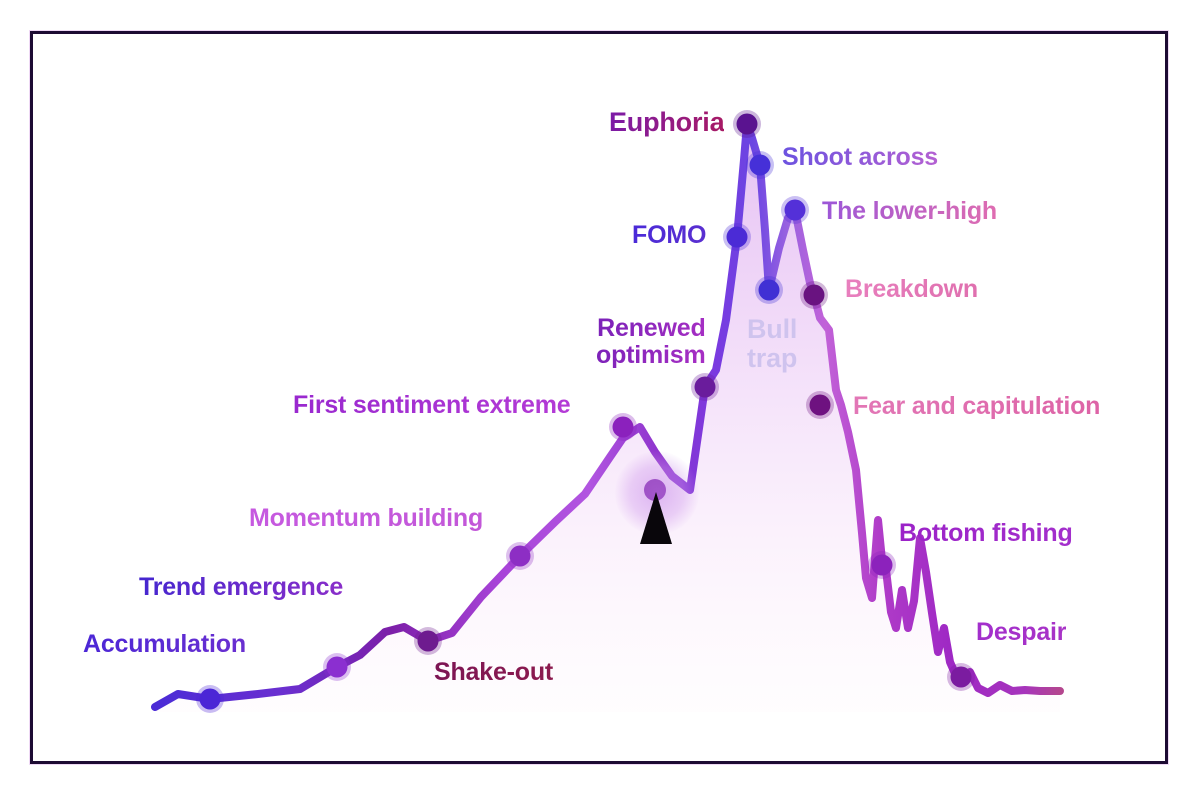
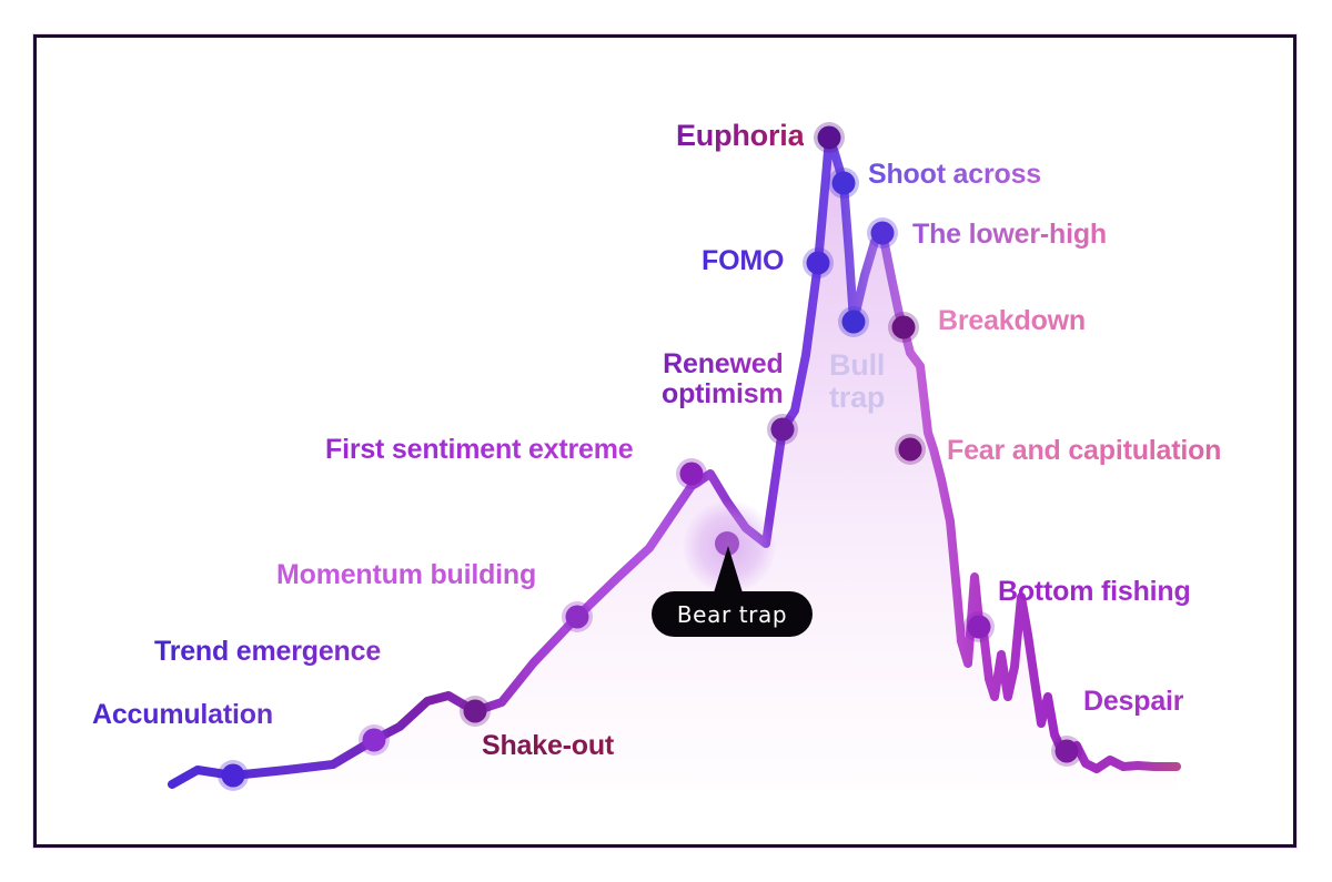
+ Bear trap
  Accumulation
  Trend emergence
  Shake-out
  Momentum building
  First sentiment extreme
  Renewed
  optimism
  FOMO
  Euphoria
  Shoot across
  The lower-high
  Bull
  trap
  Breakdown
  Fear and capitulation
  Bottom fishing
  Despair
